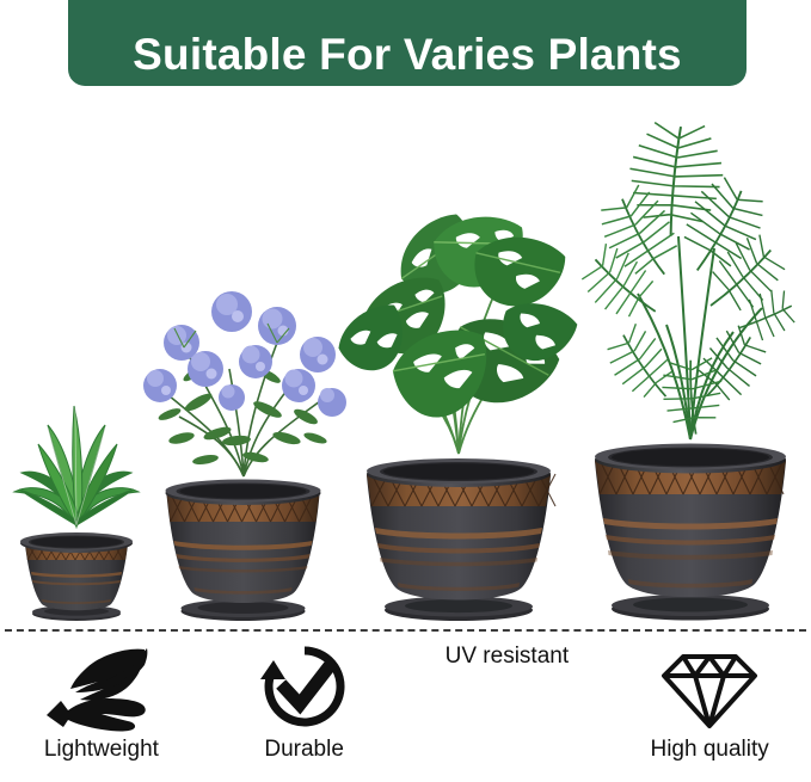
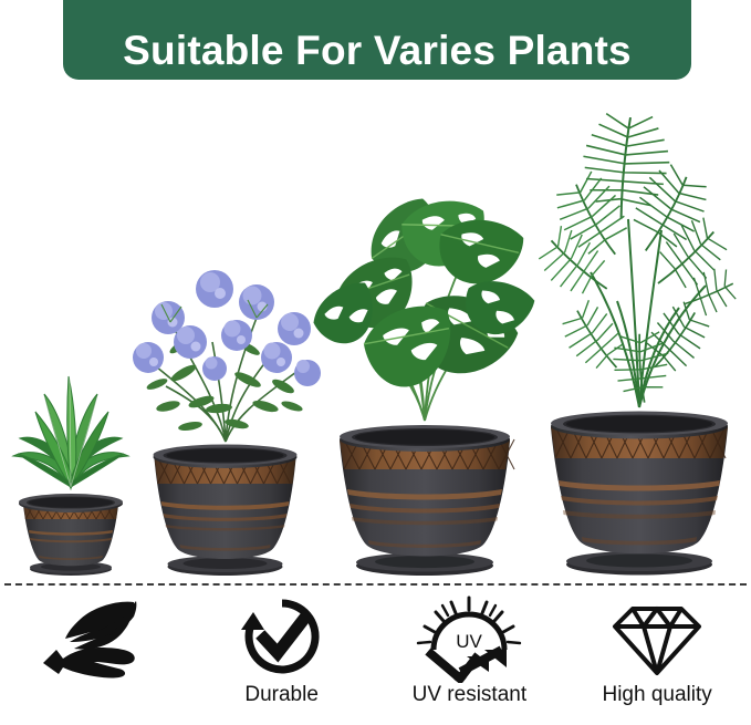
  Suitable For Varies Plants
- Lightweight
  Durable
+ UV
  UV resistant
  High quality
